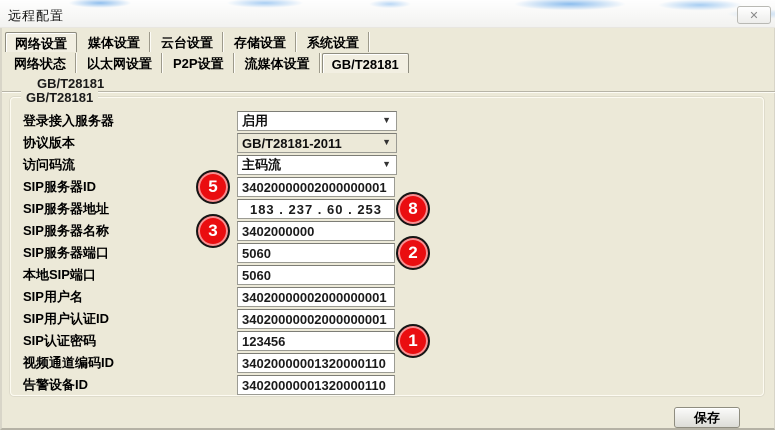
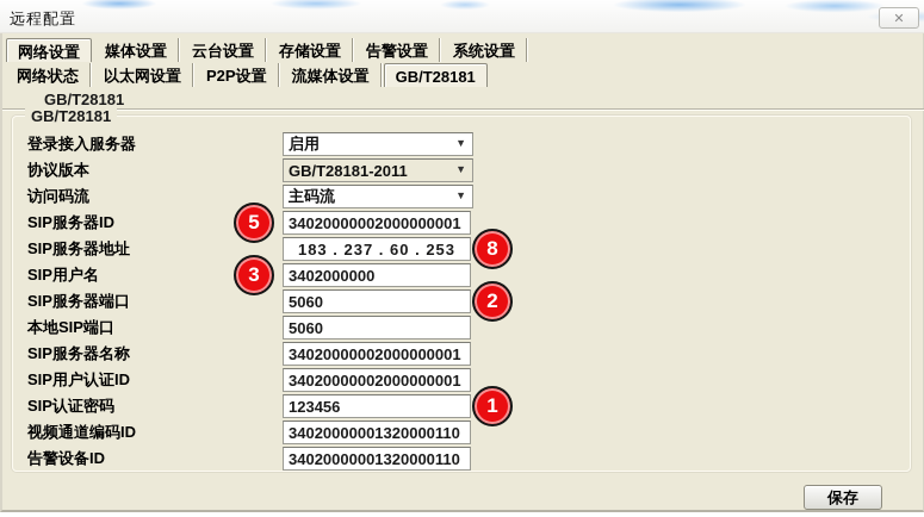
  远程配置
  ✕
  网络设置
  媒体设置
  云台设置
  存储设置
+ 告警设置
  系统设置
  网络状态
  以太网设置
  P2P设置
  流媒体设置
  GB/T28181
  GB/T28181
  GB/T28181
  登录接入服务器
  启用
  ▼
  协议版本
  GB/T28181-2011
  ▼
  访问码流
  主码流
  ▼
  SIP服务器ID
  5
  34020000002000000001
  SIP服务器地址
  183 . 237 . 60 . 253
  8
- SIP服务器名称
+ SIP用户名
  3
  3402000000
  SIP服务器端口
  5060
  2
  本地SIP端口
  5060
- SIP用户名
+ SIP服务器名称
  34020000002000000001
  SIP用户认证ID
  34020000002000000001
  SIP认证密码
  123456
  1
  视频通道编码ID
  34020000001320000110
  告警设备ID
  34020000001320000110
  保存
